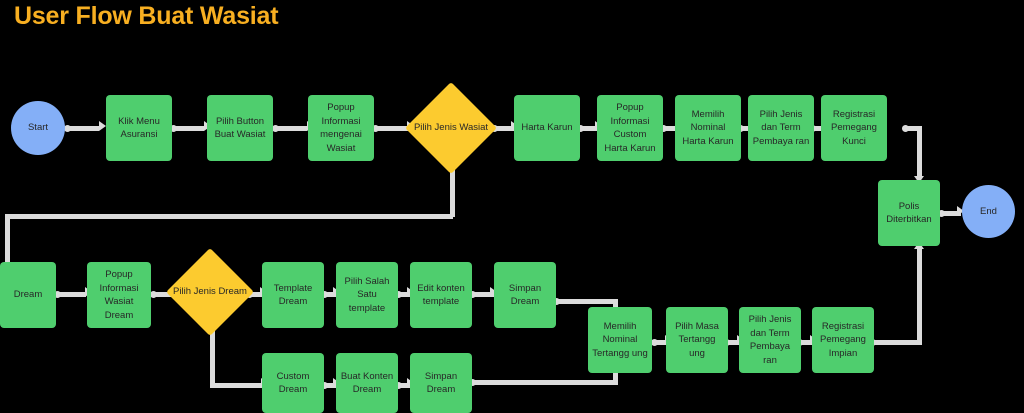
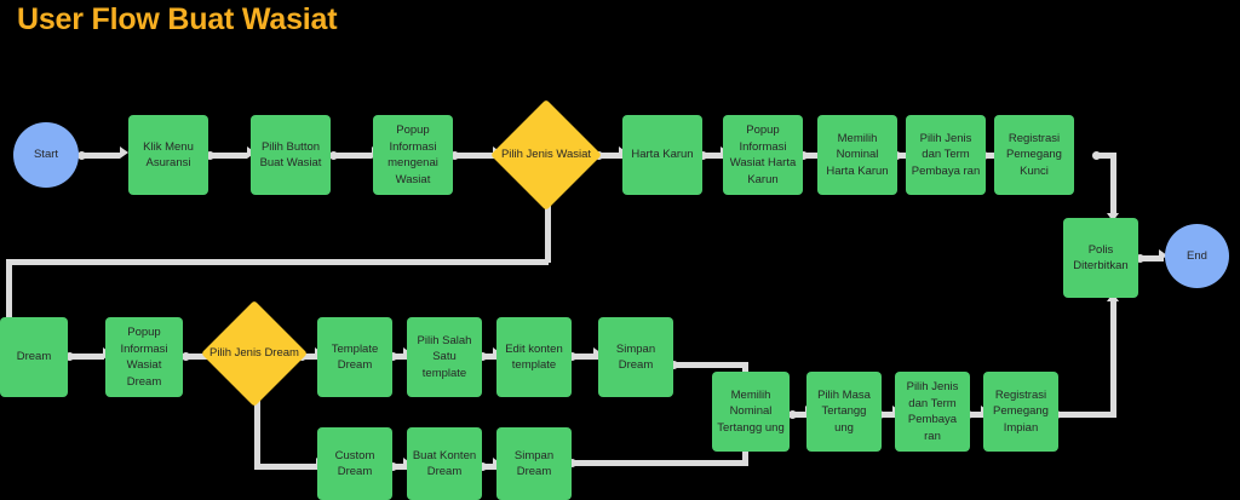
  User Flow Buat Wasiat
  Start
  Klik Menu Asuransi
  Pilih Button Buat Wasiat
  Popup Informasi mengenai Wasiat
  Pilih Jenis Wasiat
  Harta Karun
- Popup Informasi Custom Harta Karun
+ Popup Informasi Wasiat Harta Karun
  Memilih Nominal Harta Karun
  Pilih Jenis dan Term Pembaya ran
  Registrasi Pemegang Kunci
  Polis Diterbitkan
  End
  Dream
  Popup Informasi Wasiat Dream
  Pilih Jenis Dream
  Template Dream
  Pilih Salah Satu template
  Edit konten template
  Simpan Dream
  Custom Dream
  Buat Konten Dream
  Simpan Dream
  Memilih Nominal Tertangg ung
  Pilih Masa Tertangg ung
  Pilih Jenis dan Term Pembaya ran
  Registrasi Pemegang Impian
